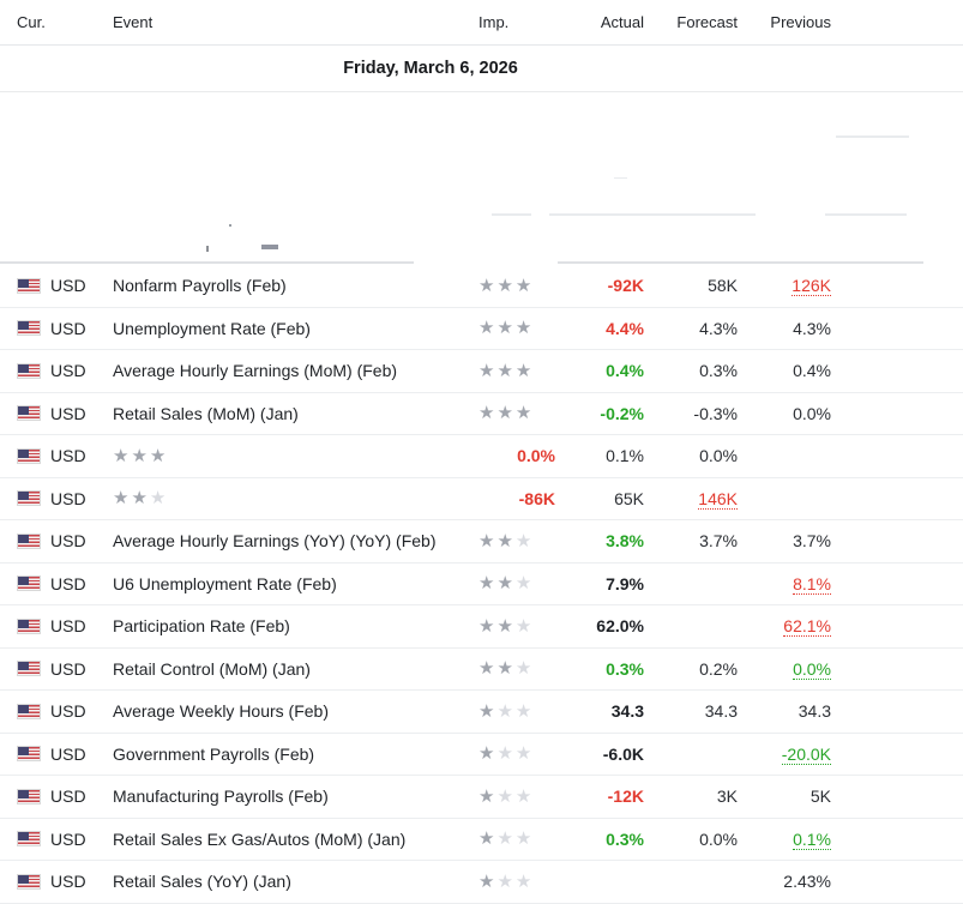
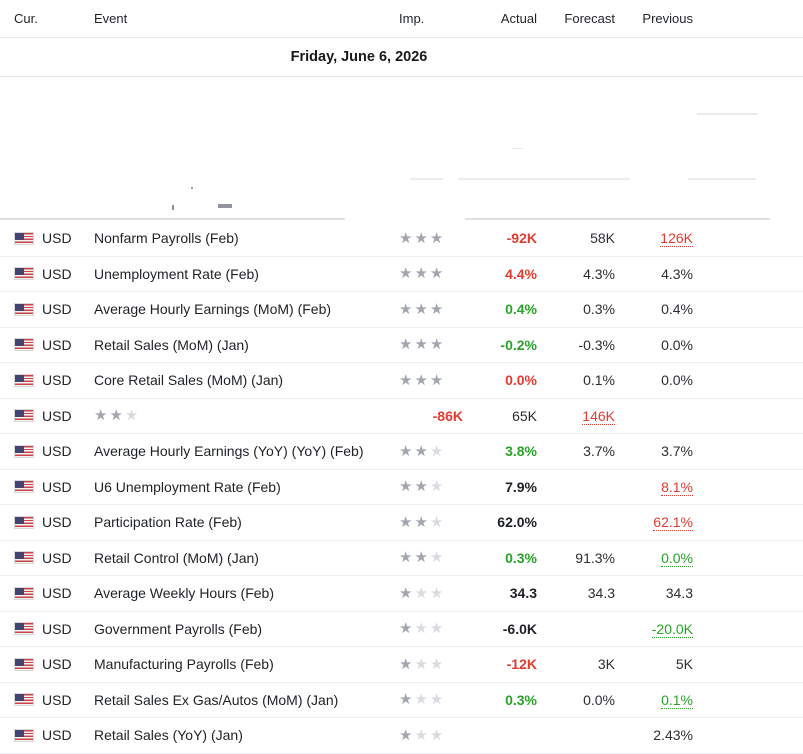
  Cur.
  Event
  Imp.
  Actual
  Forecast
  Previous
- Friday, March 6, 2026
+ Friday, June 6, 2026
  USD
  Nonfarm Payrolls (Feb)
  ★★★
  -92K
  58K
  126K
  USD
  Unemployment Rate (Feb)
  ★★★
  4.4%
  4.3%
  4.3%
  USD
  Average Hourly Earnings (MoM) (Feb)
  ★★★
  0.4%
  0.3%
  0.4%
  USD
  Retail Sales (MoM) (Jan)
  ★★★
  -0.2%
  -0.3%
  0.0%
  USD
+ Core Retail Sales (MoM) (Jan)
  ★★★
  0.0%
  0.1%
  0.0%
  USD
  ★★★
  -86K
  65K
  146K
  USD
  Average Hourly Earnings (YoY) (YoY) (Feb)
  ★★★
  3.8%
  3.7%
  3.7%
  USD
  U6 Unemployment Rate (Feb)
  ★★★
  7.9%
  8.1%
  USD
  Participation Rate (Feb)
  ★★★
  62.0%
  62.1%
  USD
  Retail Control (MoM) (Jan)
  ★★★
  0.3%
- 0.2%
+ 91.3%
  0.0%
  USD
  Average Weekly Hours (Feb)
  ★★★
  34.3
  34.3
  34.3
  USD
  Government Payrolls (Feb)
  ★★★
  -6.0K
  -20.0K
  USD
  Manufacturing Payrolls (Feb)
  ★★★
  -12K
  3K
  5K
  USD
  Retail Sales Ex Gas/Autos (MoM) (Jan)
  ★★★
  0.3%
  0.0%
  0.1%
  USD
  Retail Sales (YoY) (Jan)
  ★★★
  2.43%
